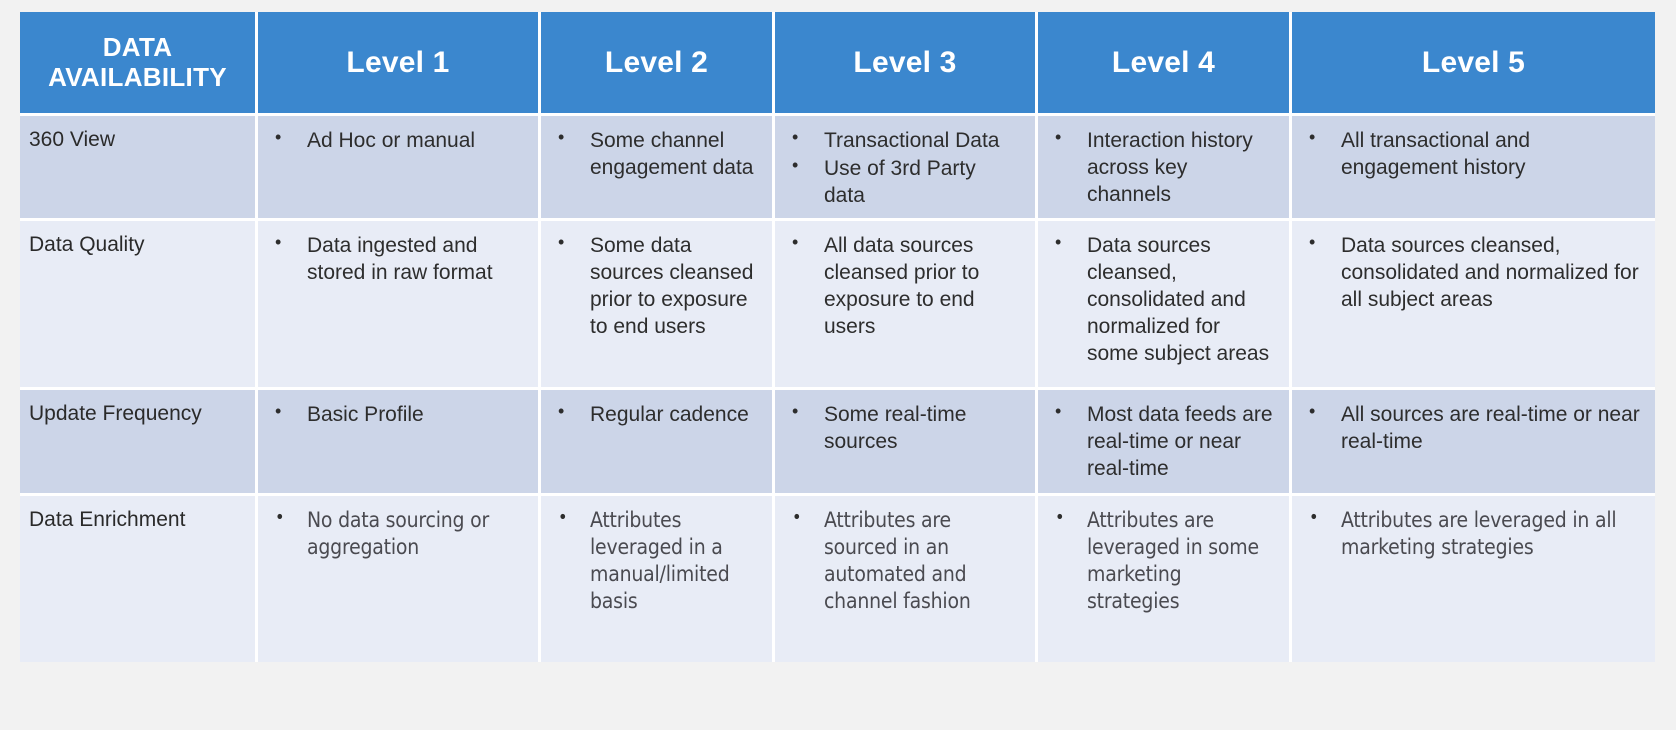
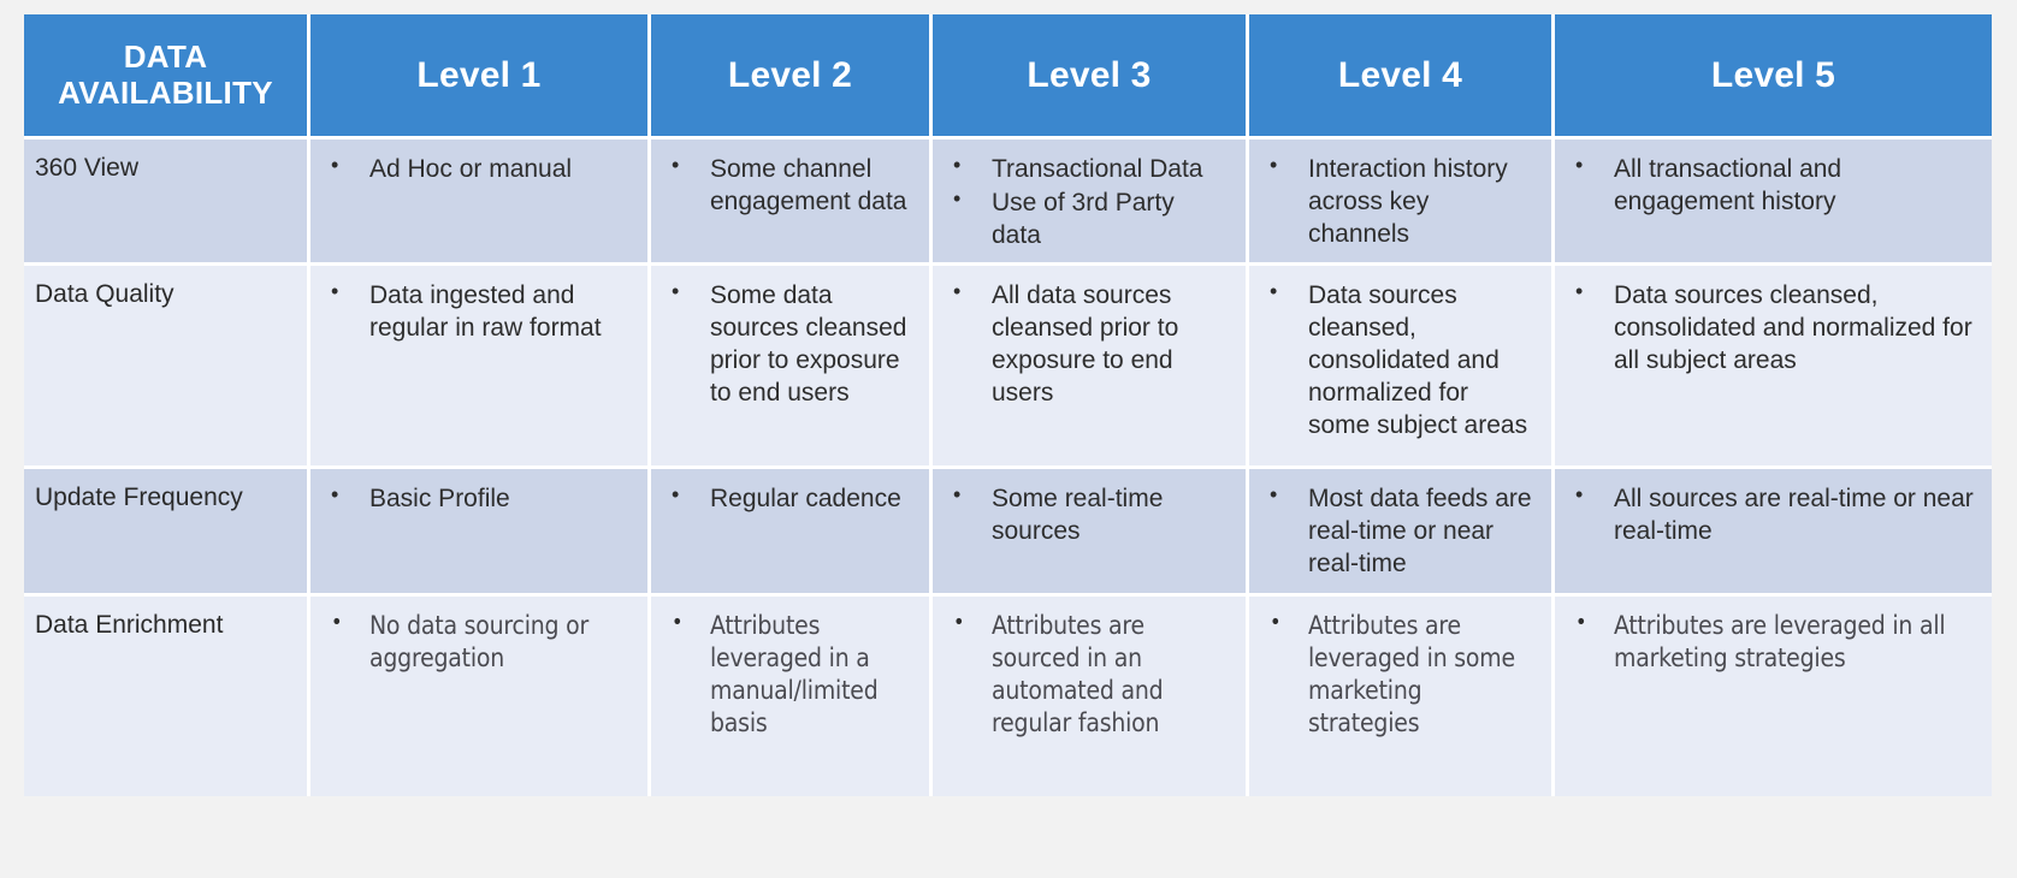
  DATA AVAILABILITY	Level 1	Level 2	Level 3	Level 4	Level 5
  360 View	Ad Hoc or manual	Some channel engagement data	Transactional Data Use of 3rd Party data	Interaction history across key channels	All transactional and engagement history
- Data Quality	Data ingested and stored in raw format	Some data sources cleansed prior to exposure to end users	All data sources cleansed prior to exposure to end users	Data sources cleansed, consolidated and normalized for some subject areas	Data sources cleansed, consolidated and normalized for all subject areas
+ Data Quality	Data ingested and regular in raw format	Some data sources cleansed prior to exposure to end users	All data sources cleansed prior to exposure to end users	Data sources cleansed, consolidated and normalized for some subject areas	Data sources cleansed, consolidated and normalized for all subject areas
  Update Frequency	Basic Profile	Regular cadence	Some real-time sources	Most data feeds are real-time or near real-time	All sources are real-time or near real-time
- Data Enrichment	No data sourcing or aggregation	Attributes leveraged in a manual/limited basis	Attributes are sourced in an automated and channel fashion	Attributes are leveraged in some marketing strategies	Attributes are leveraged in all marketing strategies
+ Data Enrichment	No data sourcing or aggregation	Attributes leveraged in a manual/limited basis	Attributes are sourced in an automated and regular fashion	Attributes are leveraged in some marketing strategies	Attributes are leveraged in all marketing strategies
